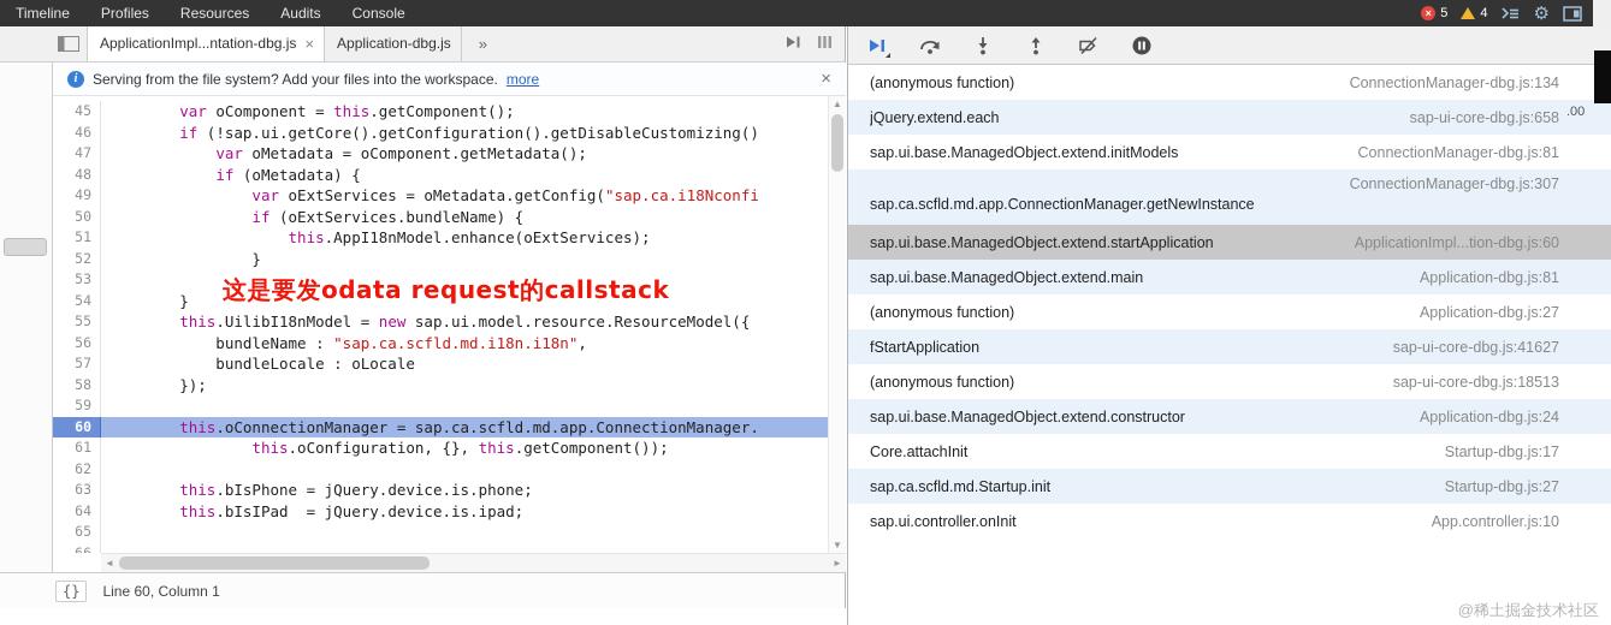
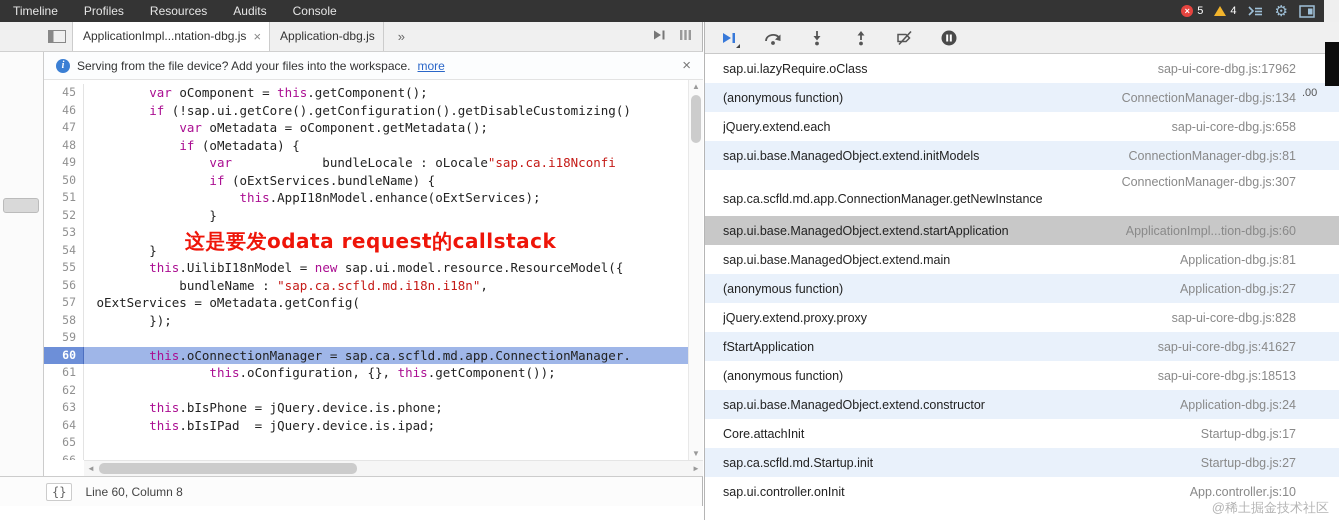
  Timeline
  Profiles
  Resources
  Audits
  Console
  ×
  5
  4
  ⚙
  ApplicationImpl...ntation-dbg.js
  ×
  Application-dbg.js
  »
  i
- Serving from the file system? Add your files into the workspace.
+ Serving from the file device? Add your files into the workspace.
  more
  ×
  45
  var oComponent = this.getComponent();
  46
  if (!sap.ui.getCore().getConfiguration().getDisableCustomizing()
  47
  var oMetadata = oComponent.getMetadata();
  48
  if (oMetadata) {
  49
- var oExtServices = oMetadata.getConfig("sap.ca.i18Nconfi
+ var bundleLocale : oLocale"sap.ca.i18Nconfi
  50
  if (oExtServices.bundleName) {
  51
  this.AppI18nModel.enhance(oExtServices);
  52
  }
  53
  54
  }
  55
  this.UilibI18nModel = new sap.ui.model.resource.ResourceModel({
  56
  bundleName : "sap.ca.scfld.md.i18n.i18n",
  57
- bundleLocale : oLocale
+ oExtServices = oMetadata.getConfig(
  58
  });
  59
  60
  this.oConnectionManager = sap.ca.scfld.md.app.ConnectionManager.
  61
  this.oConfiguration, {}, this.getComponent());
  62
  63
  this.bIsPhone = jQuery.device.is.phone;
  64
  this.bIsIPad = jQuery.device.is.ipad;
  65
  66
  这是要发odata request的callstack
  ▲
  ▼
  ◄
  ►
  {}
- Line 60, Column 1
+ Line 60, Column 8
+ sap.ui.lazyRequire.oClass
+ sap-ui-core-dbg.js:17962
  (anonymous function)
  ConnectionManager-dbg.js:134
  jQuery.extend.each
  sap-ui-core-dbg.js:658
  sap.ui.base.ManagedObject.extend.initModels
  ConnectionManager-dbg.js:81
  ConnectionManager-dbg.js:307
  sap.ca.scfld.md.app.ConnectionManager.getNewInstance
  sap.ui.base.ManagedObject.extend.startApplication
  ApplicationImpl...tion-dbg.js:60
  sap.ui.base.ManagedObject.extend.main
  Application-dbg.js:81
  (anonymous function)
  Application-dbg.js:27
+ jQuery.extend.proxy.proxy
+ sap-ui-core-dbg.js:828
  fStartApplication
  sap-ui-core-dbg.js:41627
  (anonymous function)
  sap-ui-core-dbg.js:18513
  sap.ui.base.ManagedObject.extend.constructor
  Application-dbg.js:24
  Core.attachInit
  Startup-dbg.js:17
  sap.ca.scfld.md.Startup.init
  Startup-dbg.js:27
  sap.ui.controller.onInit
  App.controller.js:10
  .00
  @稀土掘金技术社区
